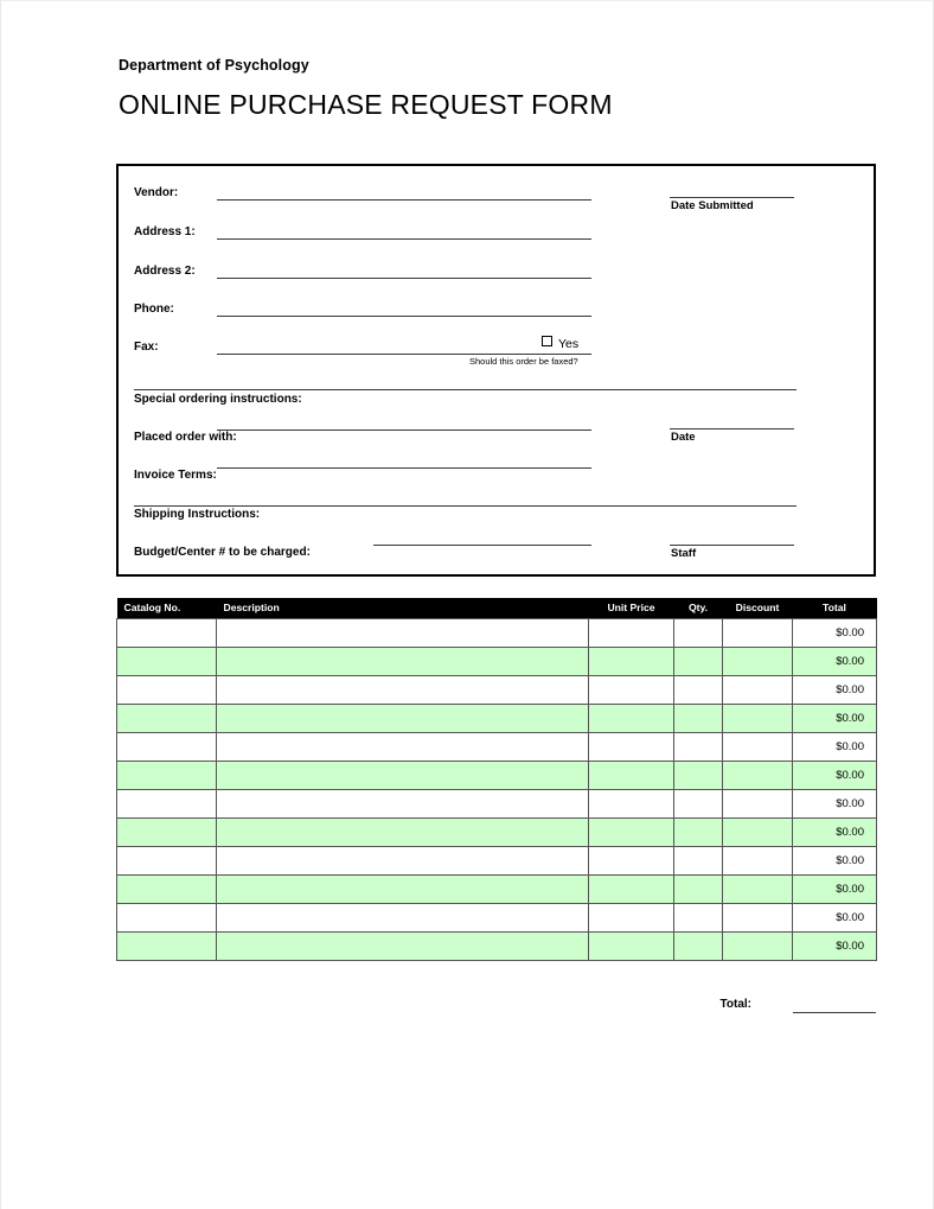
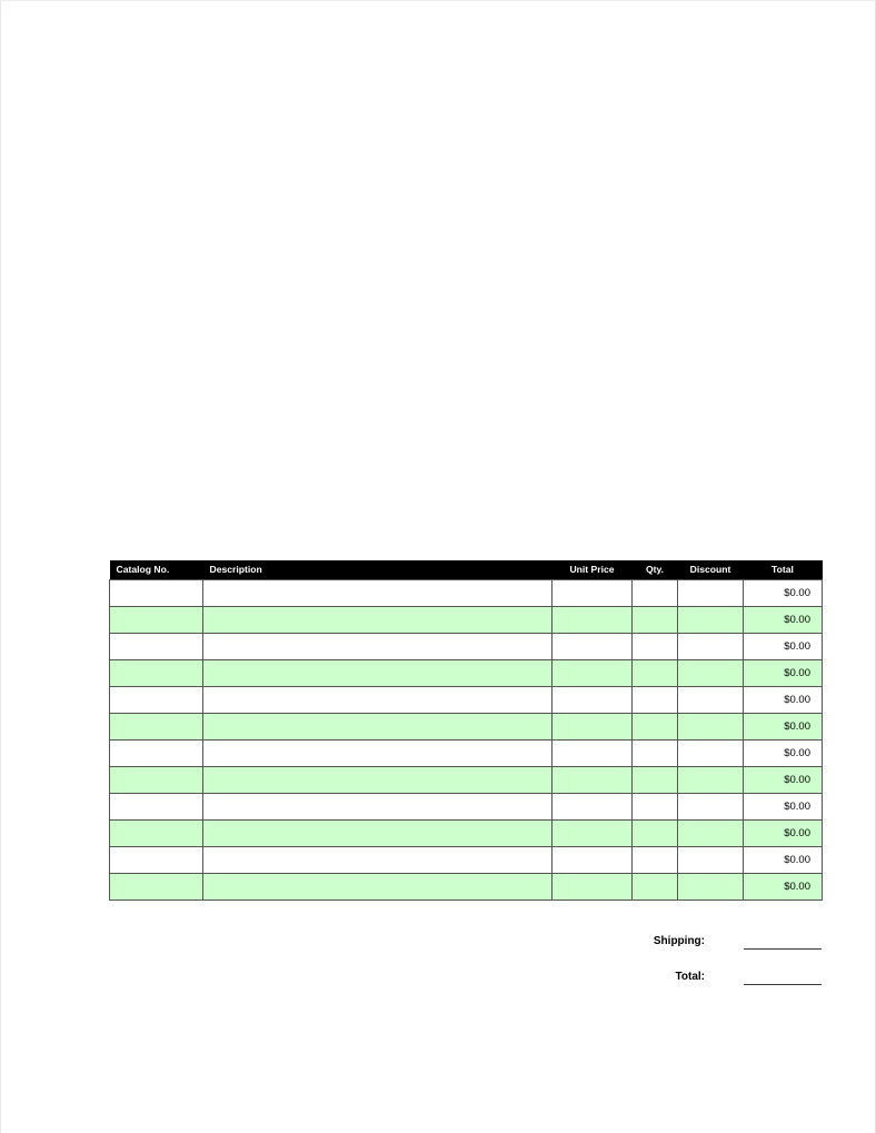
- Department of Psychology
- ONLINE PURCHASE REQUEST FORM
- Vendor:
- Address 1:
- Address 2:
- Phone:
- Fax:
- Yes
- Should this order be faxed?
- Date Submitted
- Special ordering instructions:
- Placed order with:
- Date
- Invoice Terms:
- Shipping Instructions:
- Budget/Center # to be charged:
- Staff
  Catalog No.	Description	Unit Price	Qty.	Discount	Total
  					$0.00
  					$0.00
  					$0.00
  					$0.00
  					$0.00
  					$0.00
  					$0.00
  					$0.00
  					$0.00
  					$0.00
  					$0.00
  					$0.00
+ Shipping:
  Total:
